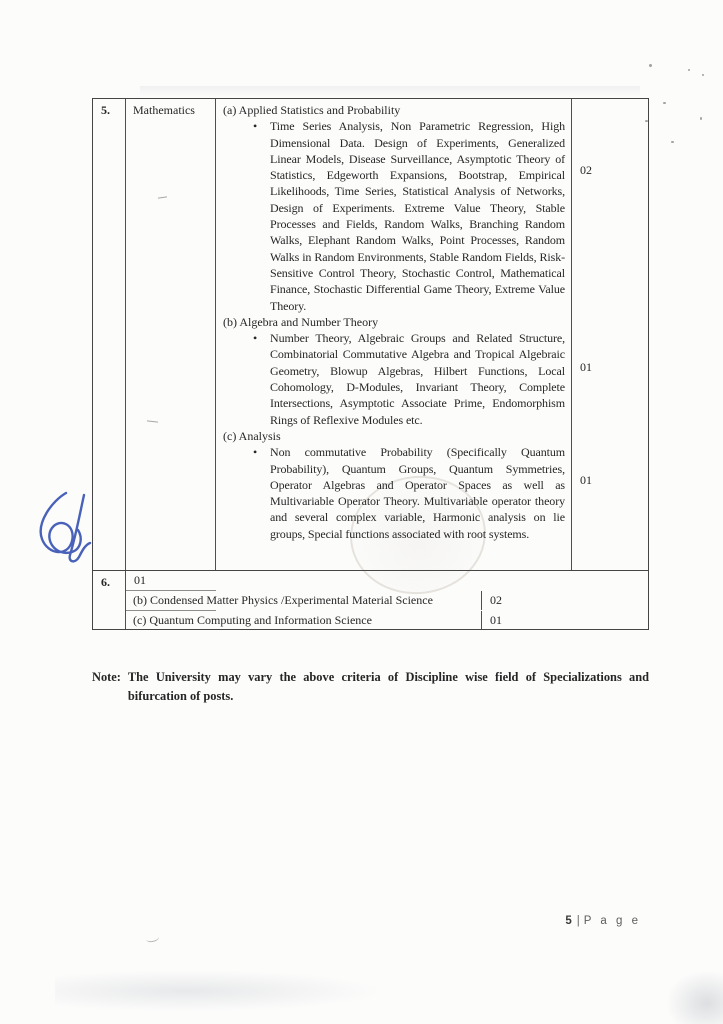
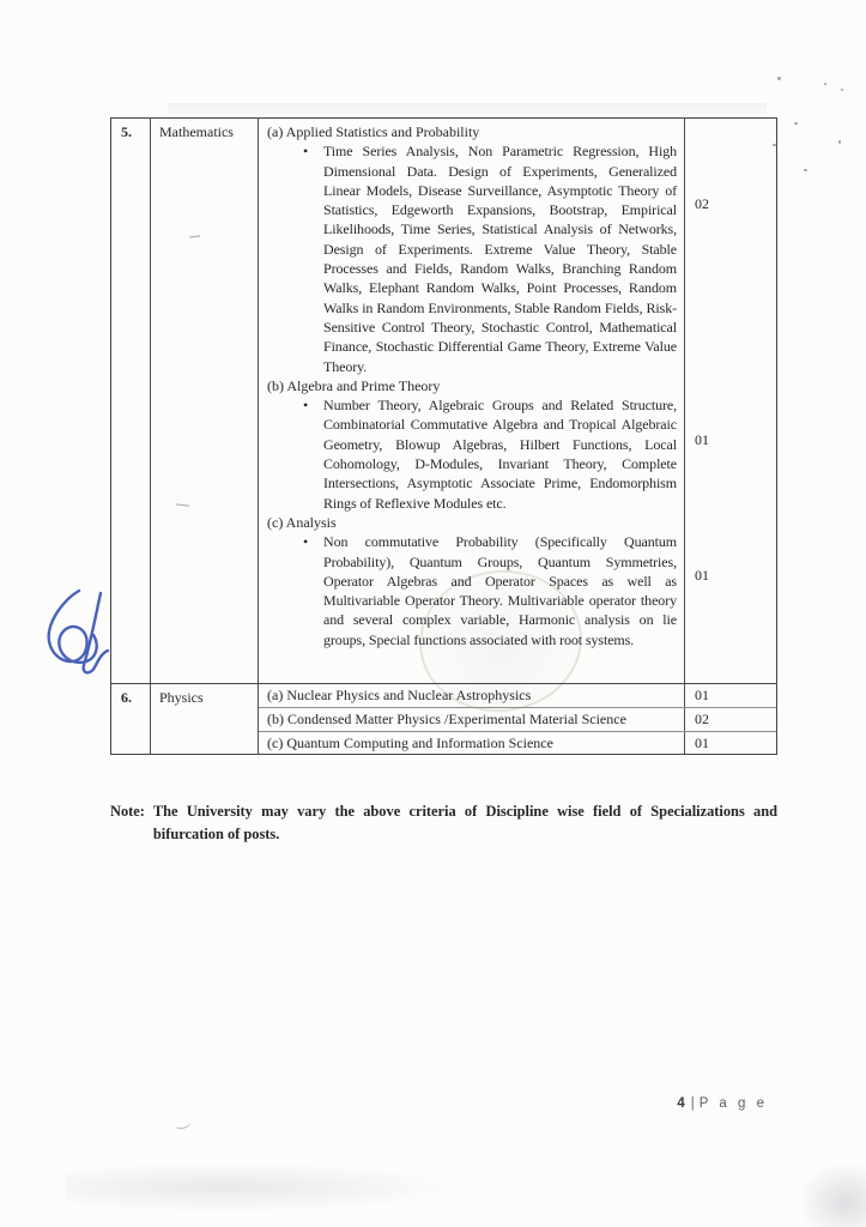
  5.
  Mathematics
  (a) Applied Statistics and Probability
  •
  Time Series Analysis, Non Parametric Regression, High Dimensional Data. Design of Experiments, Generalized Linear Models, Disease Surveillance, Asymptotic Theory of Statistics, Edgeworth Expansions, Bootstrap, Empirical Likelihoods, Time Series, Statistical Analysis of Networks, Design of Experiments. Extreme Value Theory, Stable Processes and Fields, Random Walks, Branching Random Walks, Elephant Random Walks, Point Processes, Random Walks in Random Environments, Stable Random Fields, Risk-Sensitive Control Theory, Stochastic Control, Mathematical Finance, Stochastic Differential Game Theory, Extreme Value Theory.
- (b) Algebra and Number Theory
+ (b) Algebra and Prime Theory
  •
  Number Theory, Algebraic Groups and Related Structure, Combinatorial Commutative Algebra and Tropical Algebraic Geometry, Blowup Algebras, Hilbert Functions, Local Cohomology, D-Modules, Invariant Theory, Complete Intersections, Asymptotic Associate Prime, Endomorphism Rings of Reflexive Modules etc.
  (c) Analysis
  •
  Non commutative Probability (Specifically Quantum Probability), Quantum Groups, Quantum Symmetries, Operator Algebras and Operator Spaces as well as Multivariable Operator Theory. Multivariable operator theory and several complex variable, Harmonic analysis on lie groups, Special functions associated with root systems.
  02
  01
  01
  6.
+ Physics
+ (a) Nuclear Physics and Nuclear Astrophysics
  01
  (b) Condensed Matter Physics /Experimental Material Science
  02
  (c) Quantum Computing and Information Science
  01
  Note:
  The University may vary the above criteria of Discipline wise field of Specializations and bifurcation of posts.
- 5 | P a g e
+ 4 | P a g e
